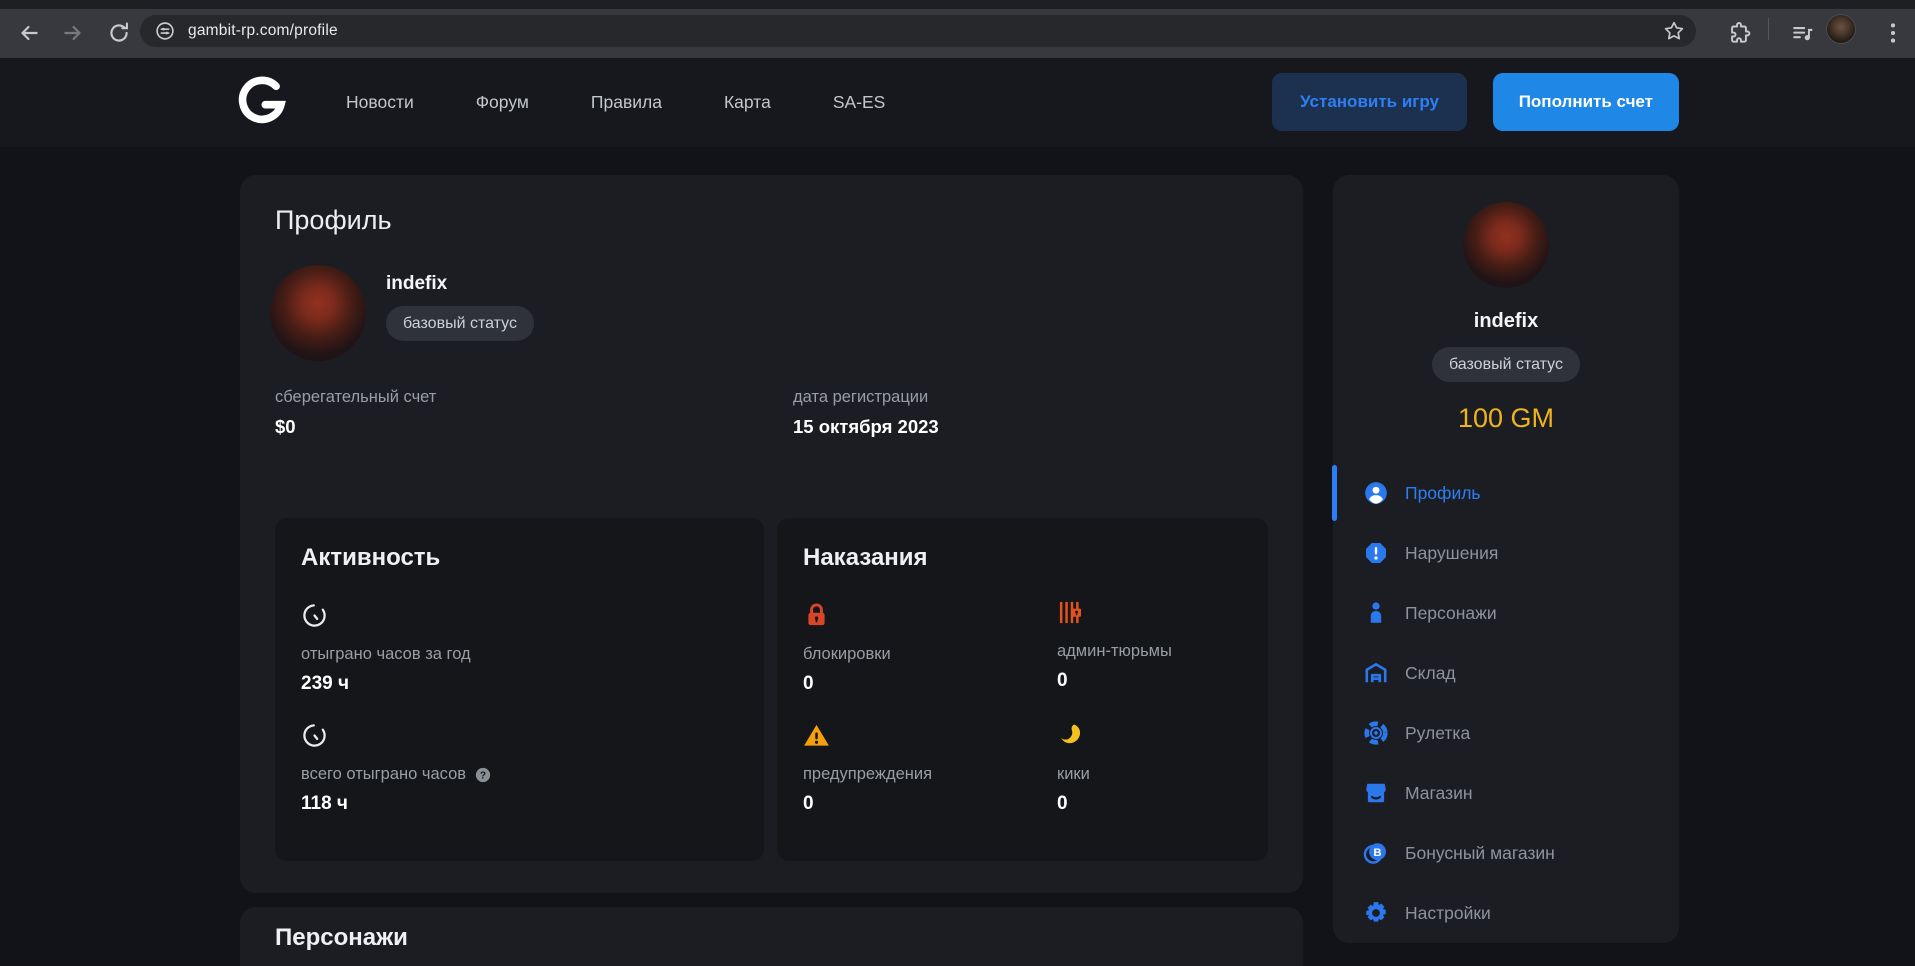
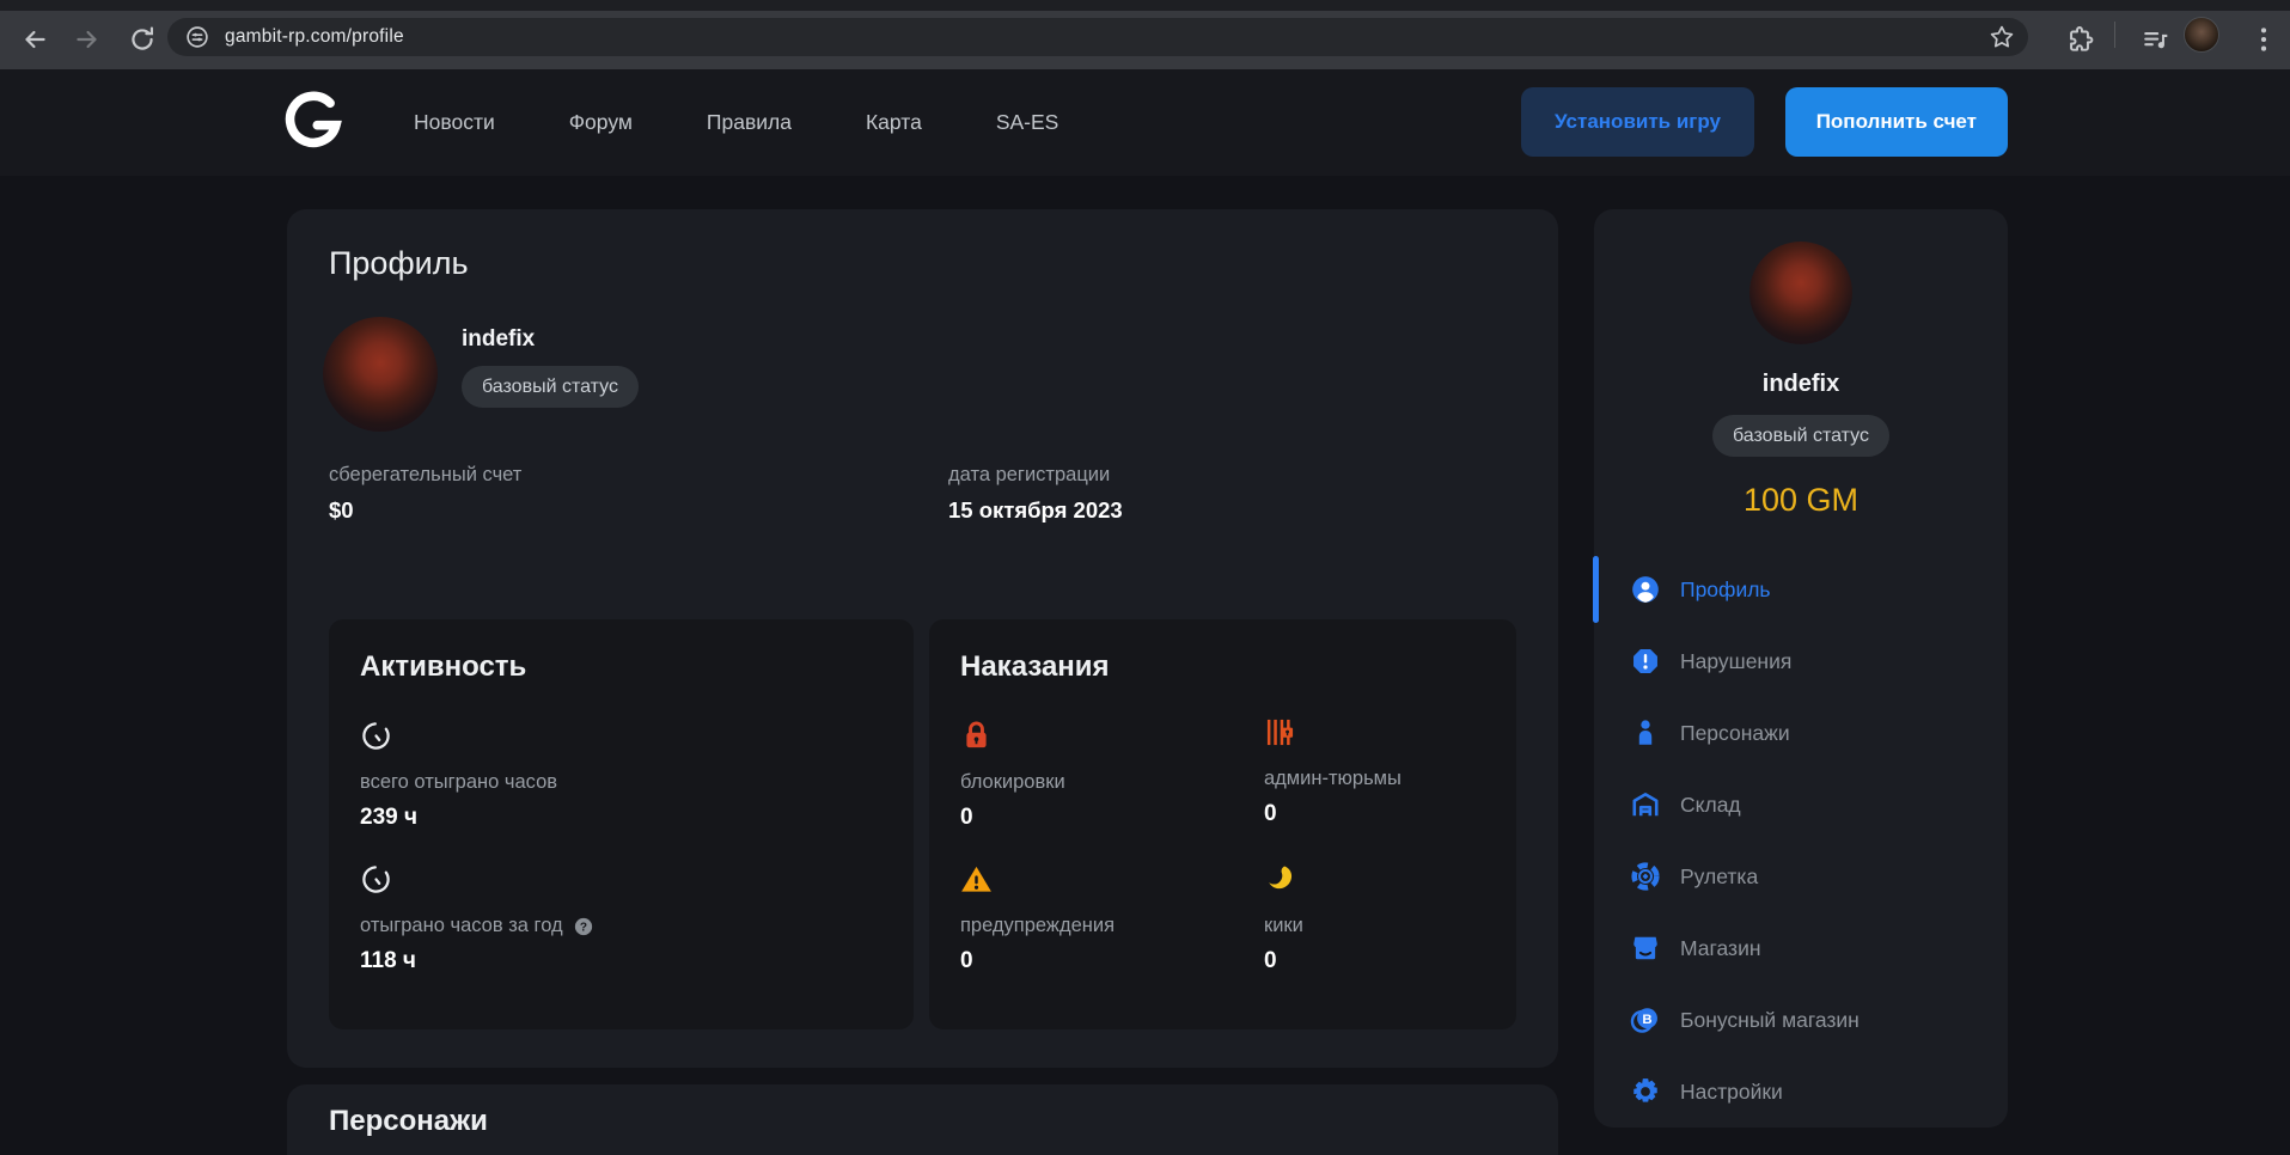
  gambit-rp.com/profile
  Новости
  Форум
  Правила
  Карта
  SA-ES
  Установить игру
  Пополнить счет
  Профиль
  indefix
  базовый статус
  сберегательный счет
  $0
  дата регистрации
  15 октября 2023
  Активность
- отыграно часов за год
+ всего отыграно часов
  239 ч
- всего отыграно часов
+ отыграно часов за год
  ?
  118 ч
  Наказания
  блокировки
  0
  админ-тюрьмы
  0
  предупреждения
  0
  кики
  0
  Персонажи
  indefix
  базовый статус
  100 GM
  Профиль
  Нарушения
  Персонажи
  Склад
  Рулетка
  Магазин
  B
  Бонусный магазин
  Настройки
